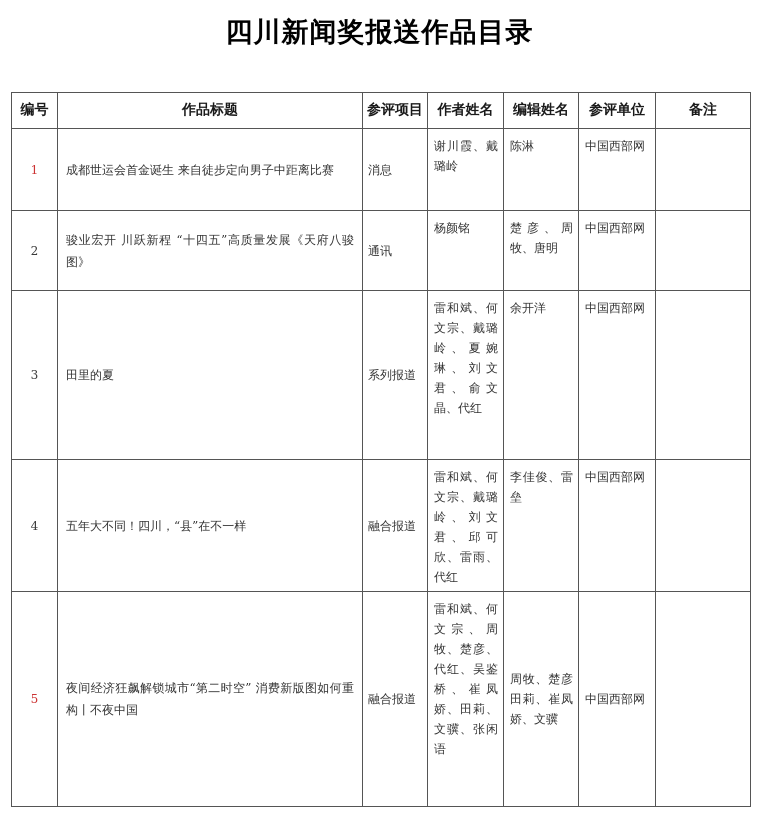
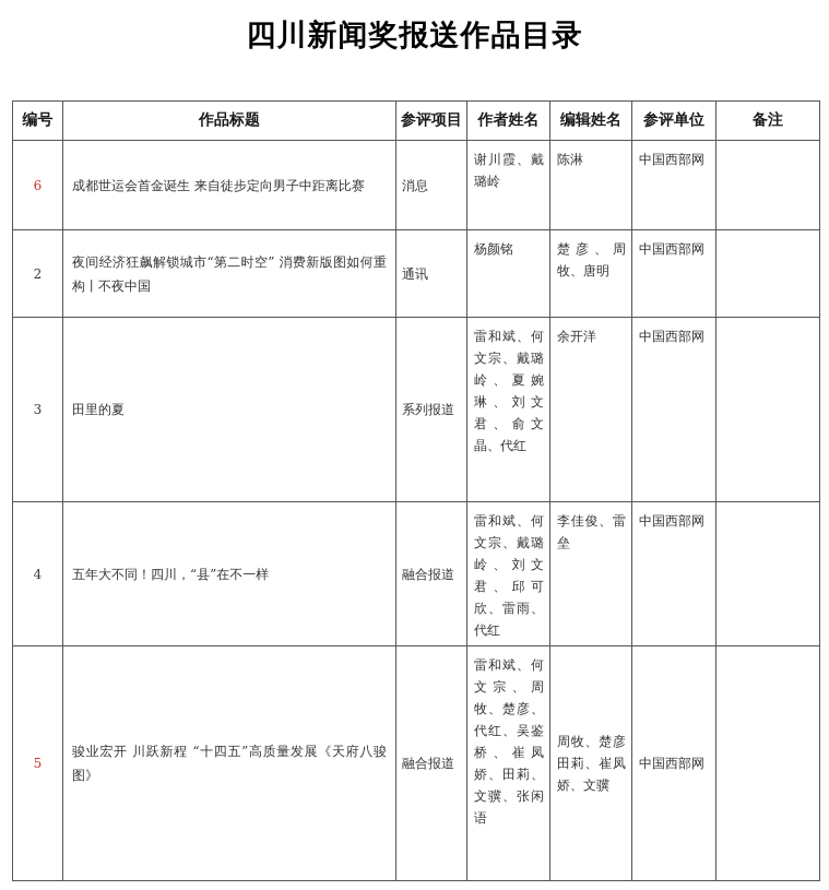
  四川新闻奖报送作品目录
  编号	作品标题	参评项目	作者姓名	编辑姓名	参评单位	备注
- 1	成都世运会首金诞生 来自徒步定向男子中距离比赛	消息	谢川霞、戴璐岭	陈淋	中国西部网
+ 6	成都世运会首金诞生 来自徒步定向男子中距离比赛	消息	谢川霞、戴璐岭	陈淋	中国西部网
- 2	骏业宏开 川跃新程 “十四五”高质量发展《天府八骏图》	通讯	杨颜铭	楚彦、周牧、唐明	中国西部网
+ 2	夜间经济狂飙解锁城市“第二时空” 消费新版图如何重构丨不夜中国	通讯	杨颜铭	楚彦、周牧、唐明	中国西部网
  3	田里的夏	系列报道	雷和斌、何文宗、戴璐岭、夏婉琳、刘文君、俞文晶、代红	余开洋	中国西部网
  4	五年大不同！四川，“县”在不一样	融合报道	雷和斌、何文宗、戴璐岭、刘文君、邱可欣、雷雨、代红	李佳俊、雷垒	中国西部网
- 5	夜间经济狂飙解锁城市“第二时空” 消费新版图如何重构丨不夜中国	融合报道	雷和斌、何文宗、周牧、楚彦、代红、吴鉴桥、崔凤娇、田莉、文骥、张闲语	周牧、楚彦田莉、崔凤娇、文骥	中国西部网
+ 5	骏业宏开 川跃新程 “十四五”高质量发展《天府八骏图》	融合报道	雷和斌、何文宗、周牧、楚彦、代红、吴鉴桥、崔凤娇、田莉、文骥、张闲语	周牧、楚彦田莉、崔凤娇、文骥	中国西部网
